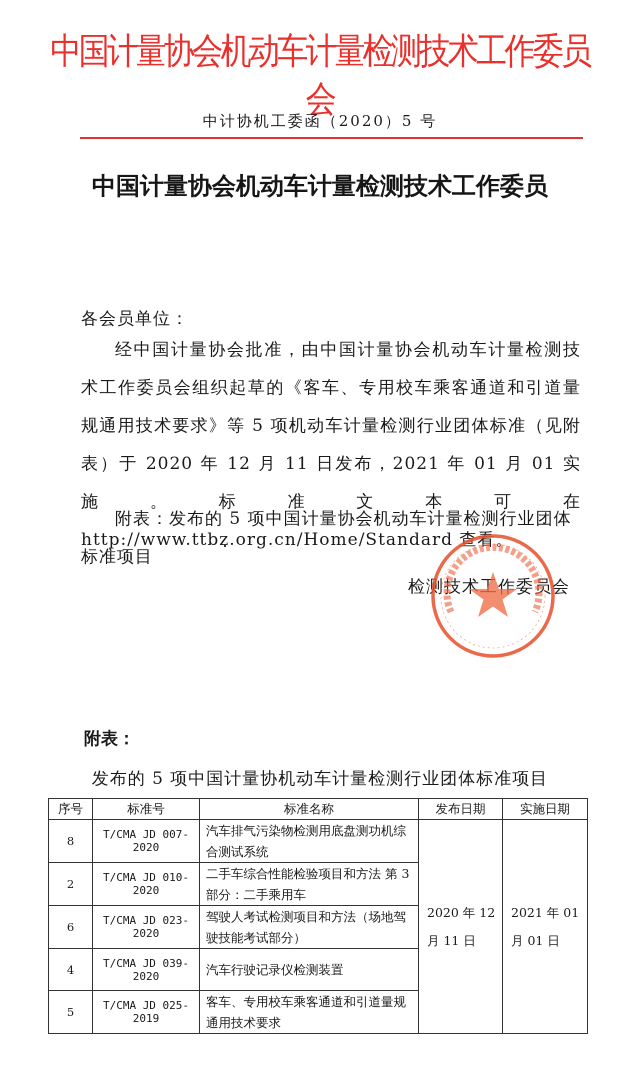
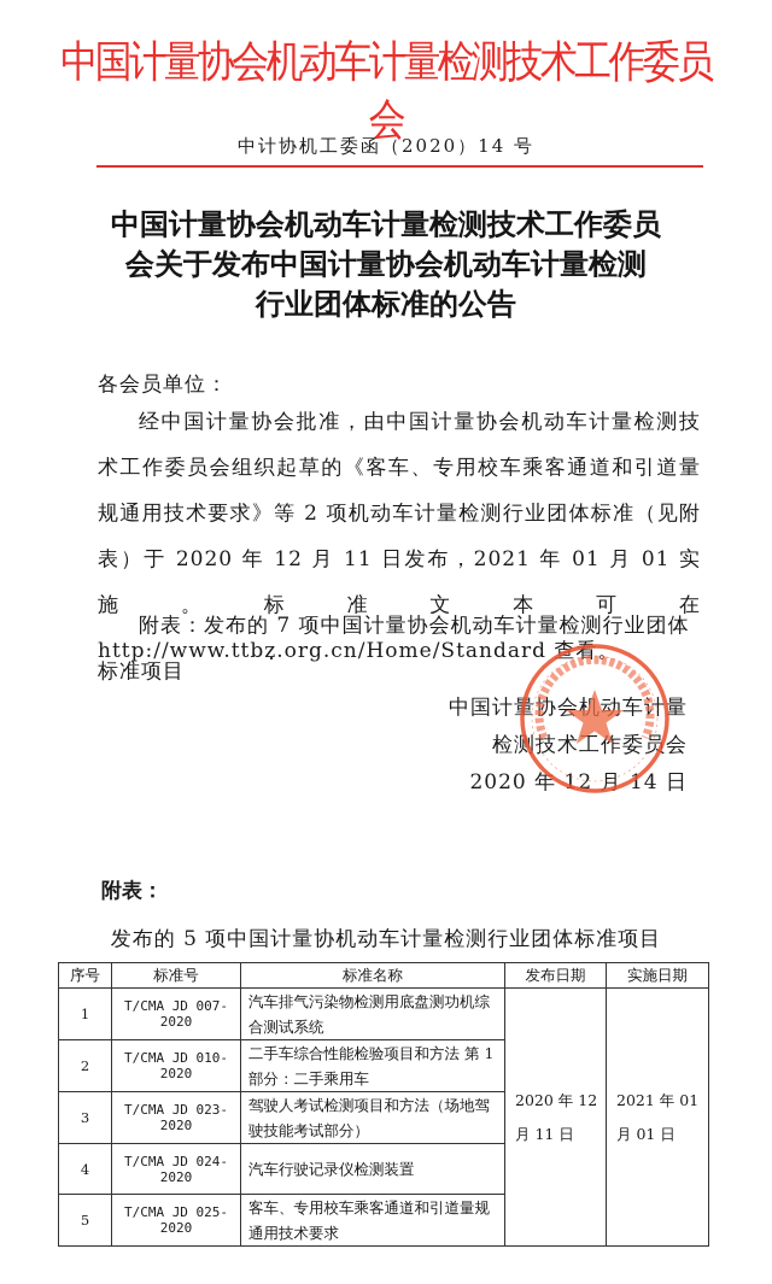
  中国计量协会机动车计量检测技术工作委员会
- 中计协机工委函（2020）5 号
+ 中计协机工委函（2020）14 号
  中国计量协会机动车计量检测技术工作委员
+ 会关于发布中国计量协会机动车计量检测
+ 行业团体标准的公告
  各会员单位：
- 经中国计量协会批准，由中国计量协会机动车计量检测技术工作委员会组织起草的《客车、专用校车乘客通道和引道量规通用技术要求》等 5 项机动车计量检测行业团体标准（见附表）于 2020 年 12 月 11 日发布，2021 年 01 月 01 实施。标准文本可在 http://www.ttbz.org.cn/Home/Standard 查看。
+ 经中国计量协会批准，由中国计量协会机动车计量检测技术工作委员会组织起草的《客车、专用校车乘客通道和引道量规通用技术要求》等 2 项机动车计量检测行业团体标准（见附表）于 2020 年 12 月 11 日发布，2021 年 01 月 01 实施。标准文本可在 http://www.ttbz.org.cn/Home/Standard 查看。
- 附表：发布的 5 项中国计量协会机动车计量检测行业团体标准项目
+ 附表：发布的 7 项中国计量协会机动车计量检测行业团体标准项目
+ 中国计量协会机动车计量
  检测技术工作委员会
+ 2020 年 12 月 14 日
  附表：
  发布的 5 项中国计量协机动车计量检测行业团体标准项目
  序号	标准号	标准名称	发布日期	实施日期
- 8	T/CMA JD 007-2020	汽车排气污染物检测用底盘测功机综合测试系统	2020 年 12 月 11 日	2021 年 01 月 01 日
+ 1	T/CMA JD 007-2020	汽车排气污染物检测用底盘测功机综合测试系统	2020 年 12 月 11 日	2021 年 01 月 01 日
- 2	T/CMA JD 010-2020	二手车综合性能检验项目和方法 第 3 部分：二手乘用车
+ 2	T/CMA JD 010-2020	二手车综合性能检验项目和方法 第 1 部分：二手乘用车
- 6	T/CMA JD 023-2020	驾驶人考试检测项目和方法（场地驾驶技能考试部分）
+ 3	T/CMA JD 023-2020	驾驶人考试检测项目和方法（场地驾驶技能考试部分）
- 4	T/CMA JD 039-2020	汽车行驶记录仪检测装置
+ 4	T/CMA JD 024-2020	汽车行驶记录仪检测装置
- 5	T/CMA JD 025-2019	客车、专用校车乘客通道和引道量规通用技术要求
+ 5	T/CMA JD 025-2020	客车、专用校车乘客通道和引道量规通用技术要求
